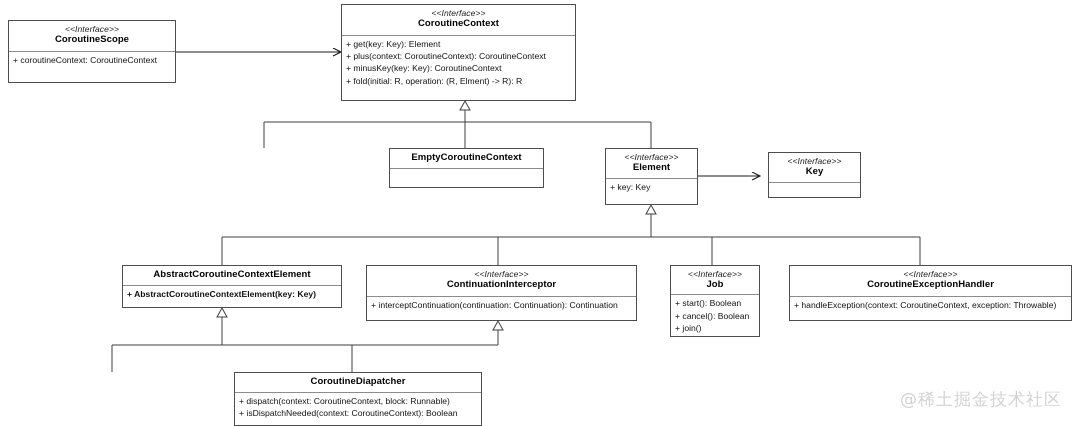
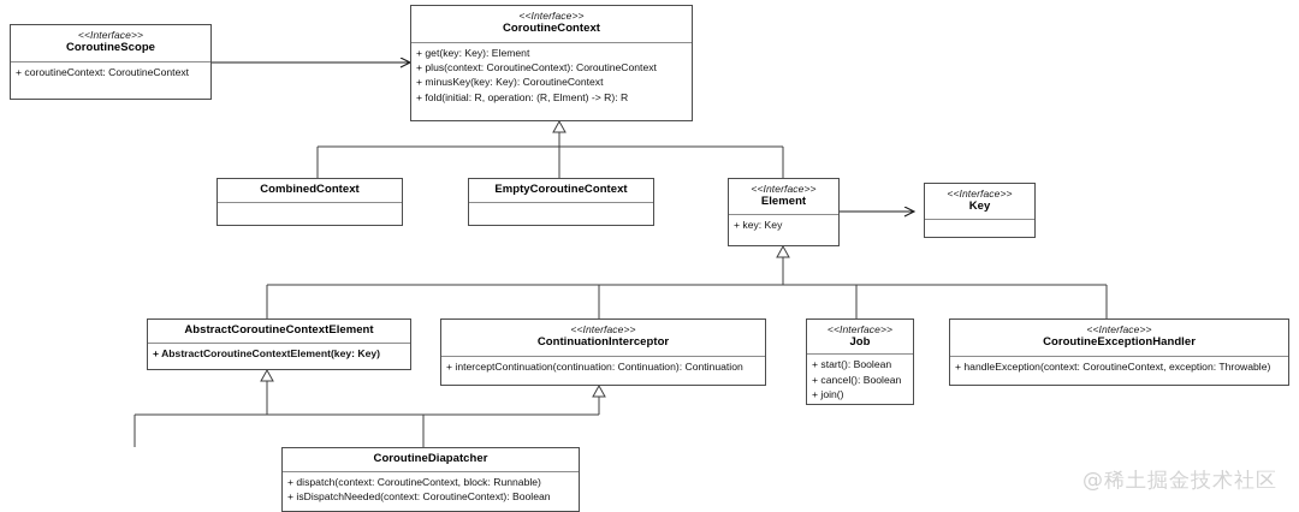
  <<Interface>>
  CoroutineScope
  + coroutineContext: CoroutineContext
  <<Interface>>
  CoroutineContext
  + get(key: Key): Element
  + plus(context: CoroutineContext): CoroutineContext
  + minusKey(key: Key): CoroutineContext
  + fold(initial: R, operation: (R, Elment) -> R): R
+ CombinedContext
  EmptyCoroutineContext
  <<Interface>>
  Element
  + key: Key
  <<Interface>>
  Key
  AbstractCoroutineContextElement
  + AbstractCoroutineContextElement(key: Key)
  <<Interface>>
  ContinuationInterceptor
  + interceptContinuation(continuation: Continuation): Continuation
  <<Interface>>
  Job
  + start(): Boolean
  + cancel(): Boolean
  + join()
  <<Interface>>
  CoroutineExceptionHandler
  + handleException(context: CoroutineContext, exception: Throwable)
  CoroutineDiapatcher
  + dispatch(context: CoroutineContext, block: Runnable)
  + isDispatchNeeded(context: CoroutineContext): Boolean
  @稀土掘金技术社区
